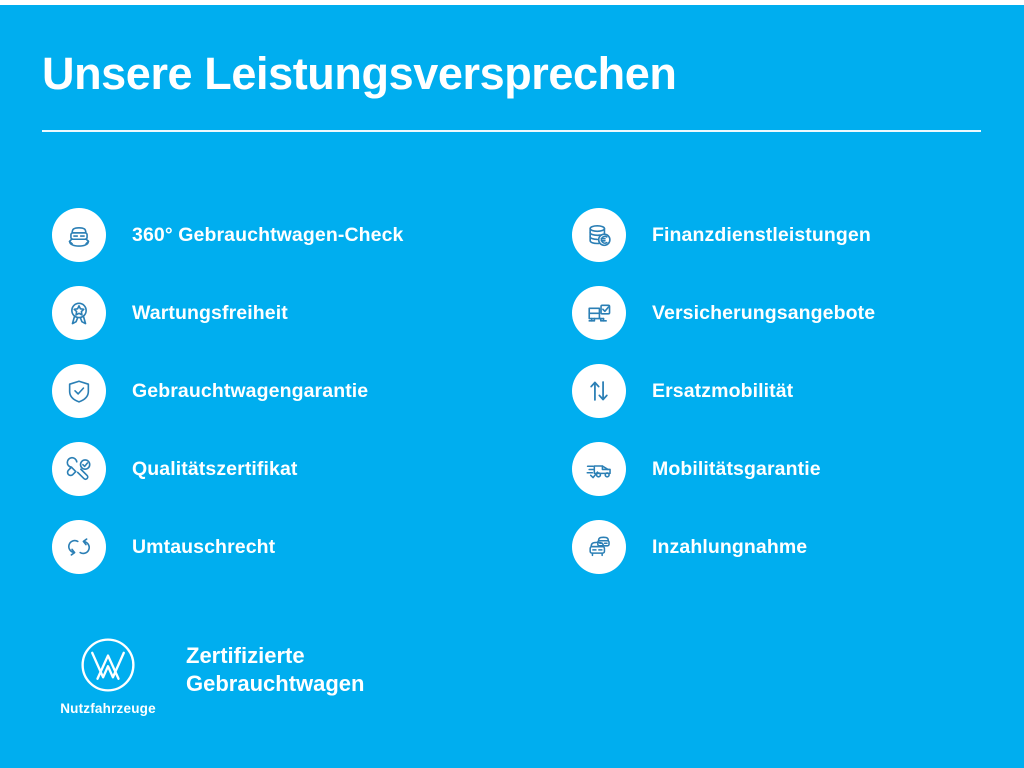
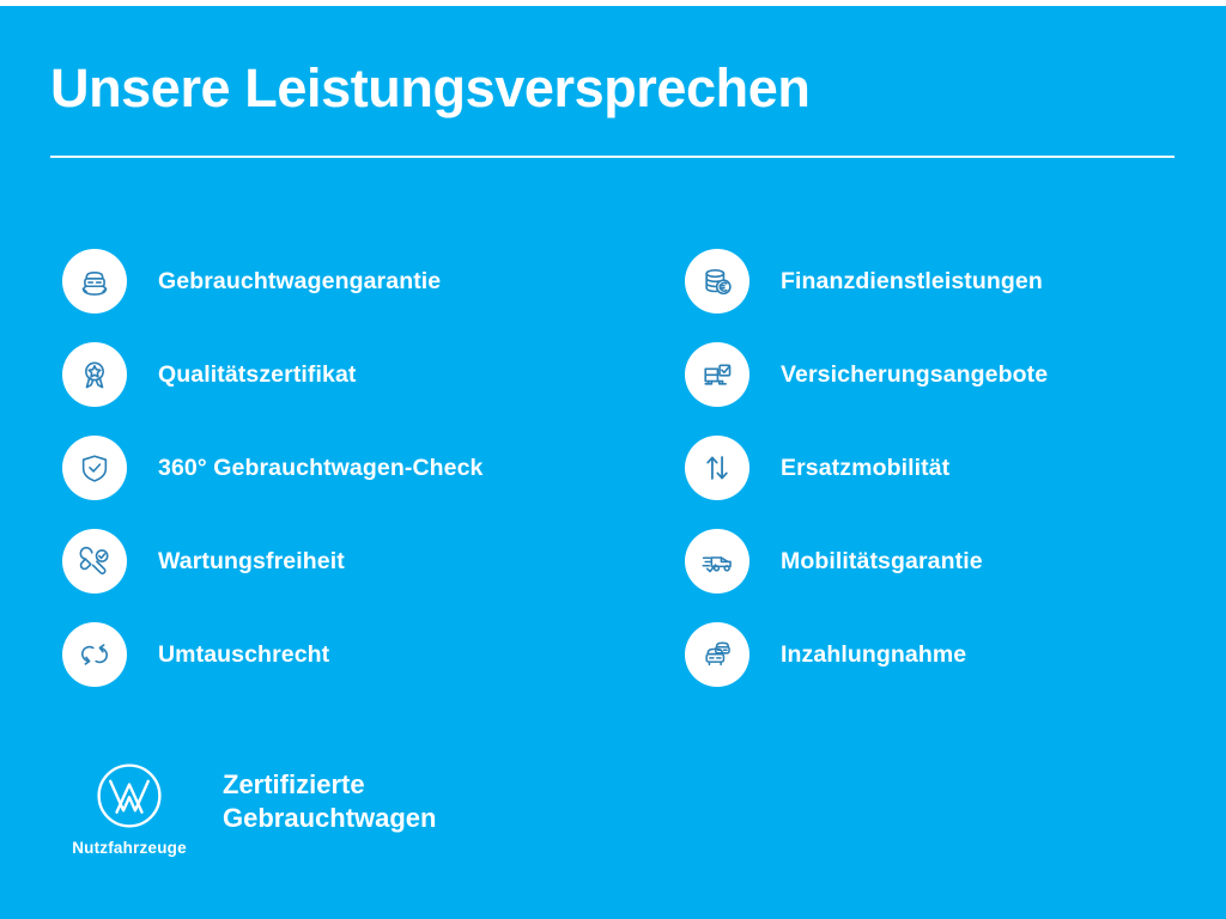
  Unsere Leistungsversprechen
- 360° Gebrauchtwagen-Check
+ Gebrauchtwagengarantie
- Wartungsfreiheit
+ Qualitätszertifikat
- Gebrauchtwagengarantie
+ 360° Gebrauchtwagen-Check
- Qualitätszertifikat
+ Wartungsfreiheit
  Umtauschrecht
  Finanzdienstleistungen
  Versicherungsangebote
  Ersatzmobilität
  Mobilitätsgarantie
  Inzahlungnahme
  Nutzfahrzeuge
  Zertifizierte
  Gebrauchtwagen
